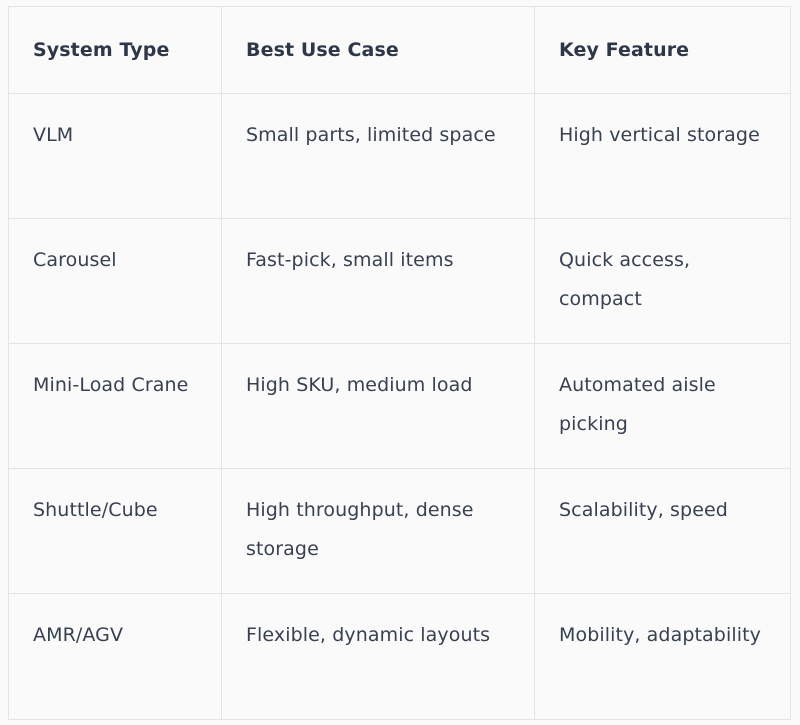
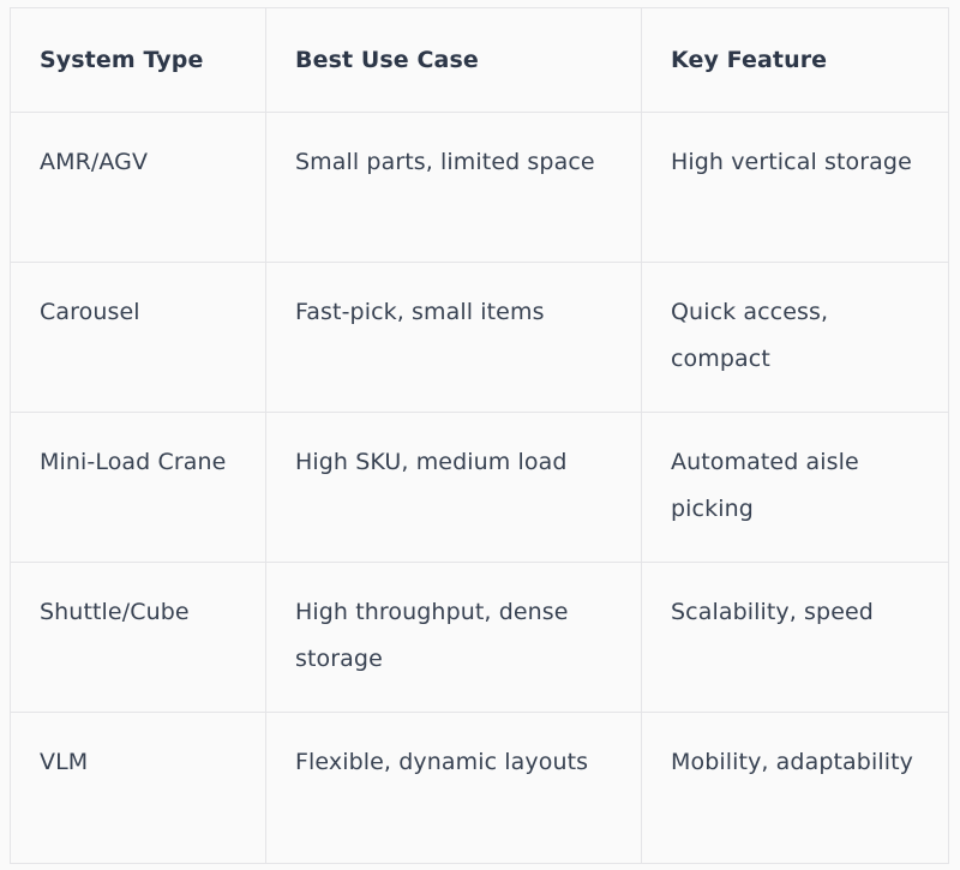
  System Type	Best Use Case	Key Feature
- VLM	Small parts, limited space	High vertical storage
+ AMR/AGV	Small parts, limited space	High vertical storage
  Carousel	Fast-pick, small items	Quick access, compact
  Mini-Load Crane	High SKU, medium load	Automated aisle picking
  Shuttle/Cube	High throughput, dense storage	Scalability, speed
- AMR/AGV	Flexible, dynamic layouts	Mobility, adaptability
+ VLM	Flexible, dynamic layouts	Mobility, adaptability
